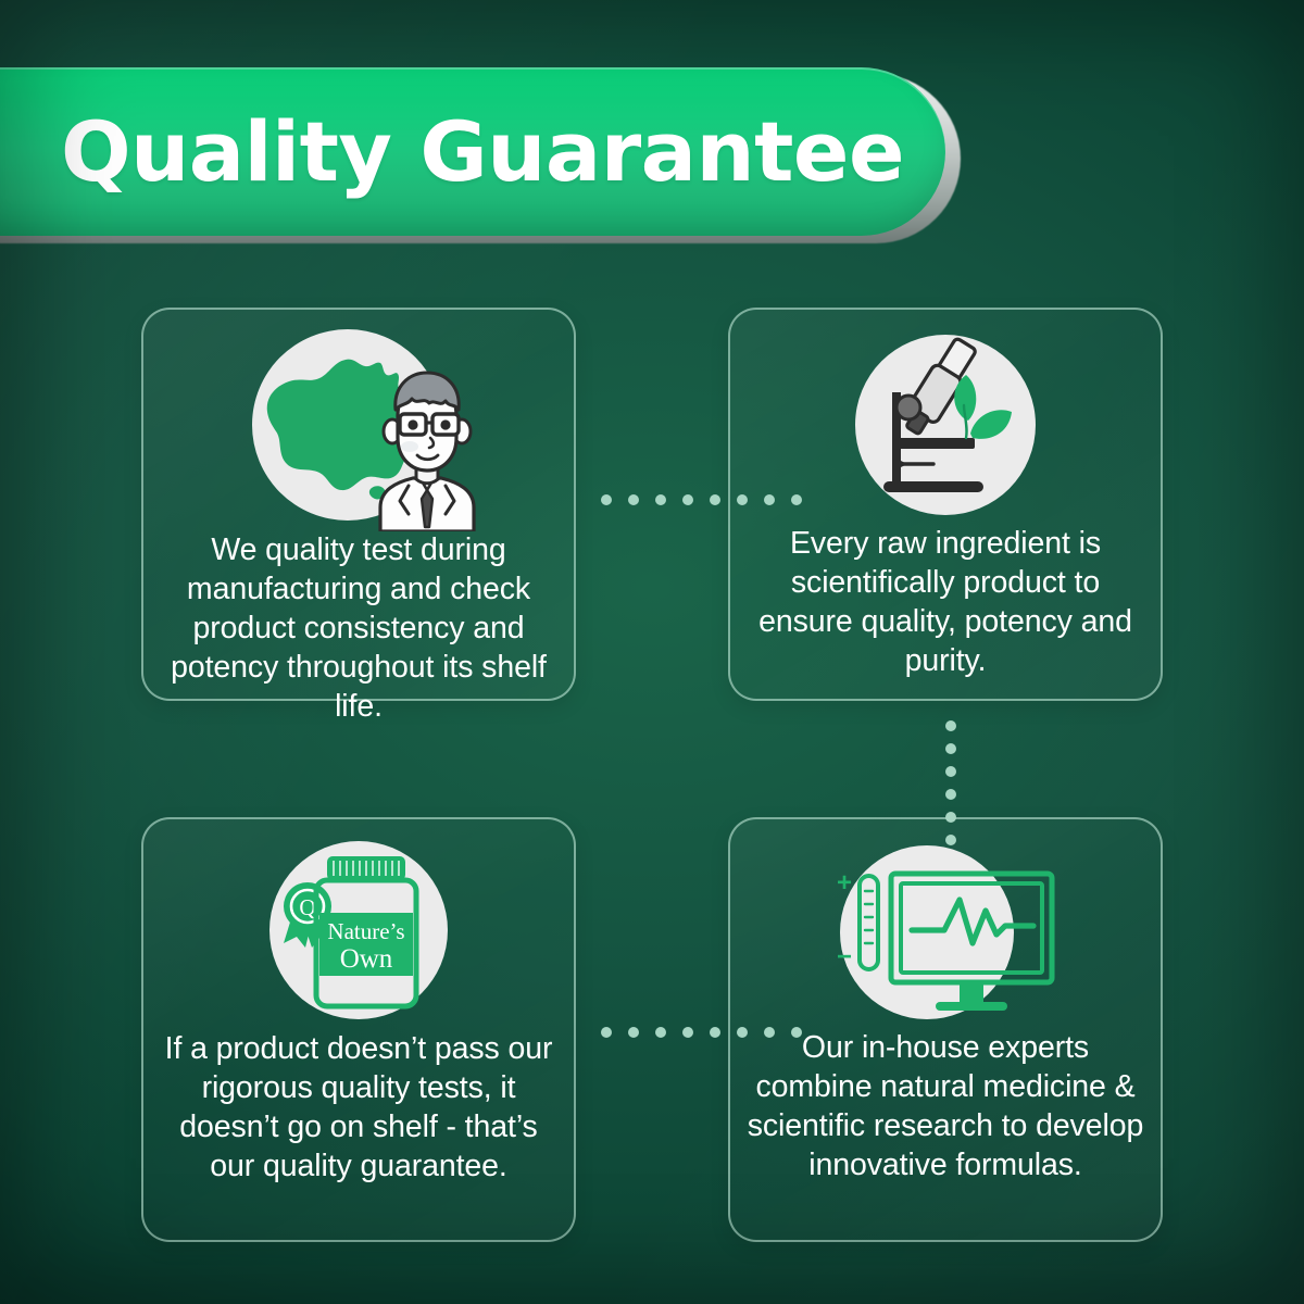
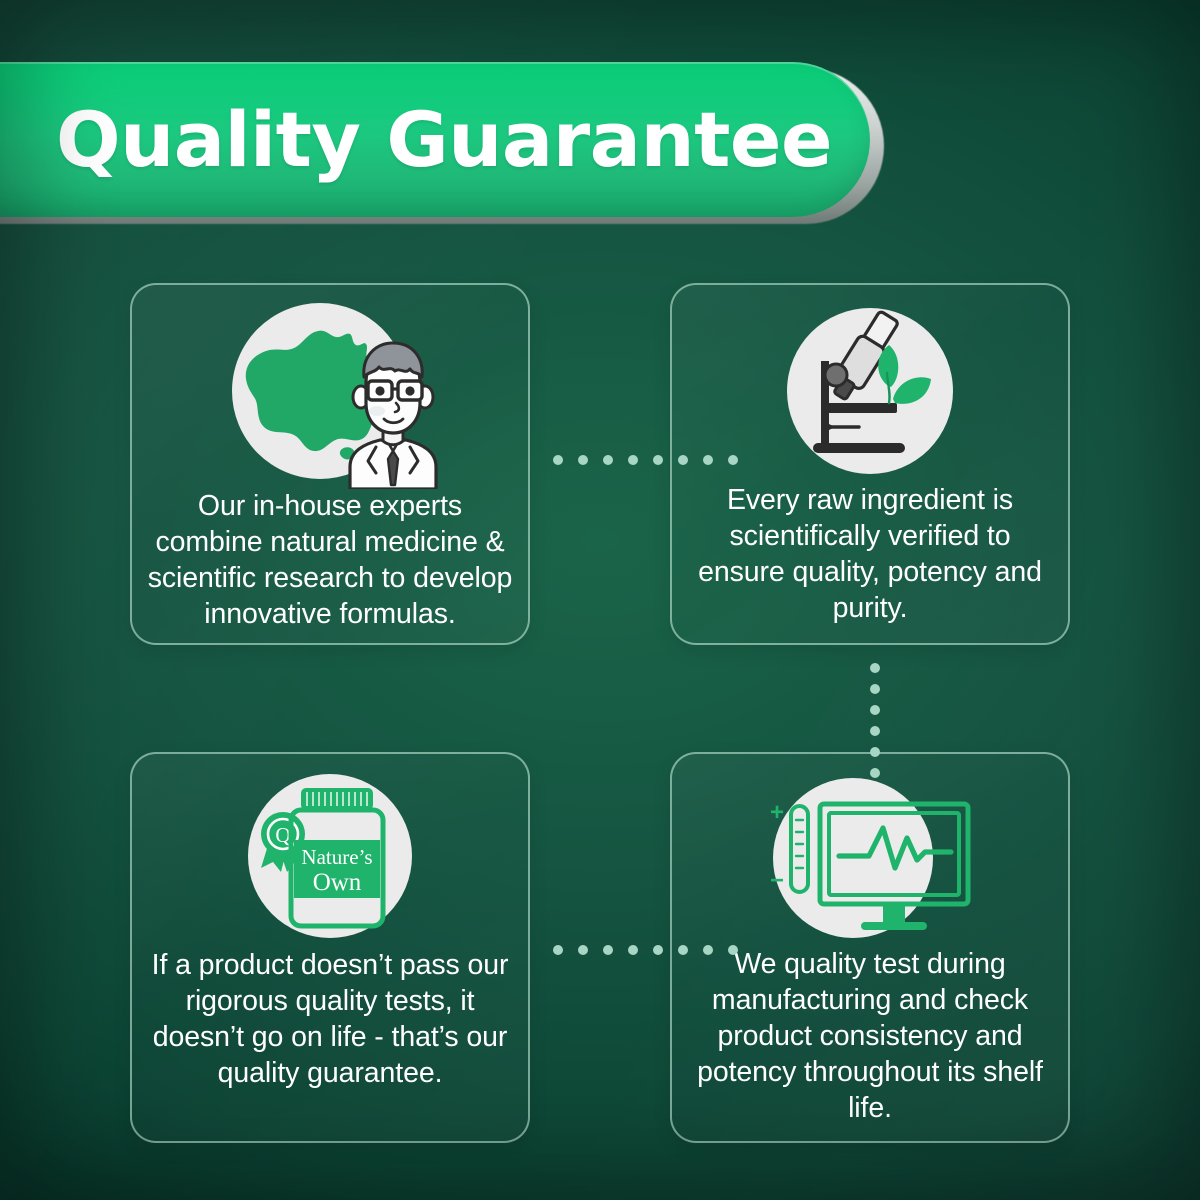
  Quality Guarantee
- We quality test during manufacturing and check product consistency and potency throughout its shelf life.
+ Our in-house experts combine natural medicine & scientific research to develop innovative formulas.
- Every raw ingredient is scientifically product to ensure quality, potency and purity.
+ Every raw ingredient is scientifically verified to ensure quality, potency and purity.
  Q
  Nature’s
  Own
- If a product doesn’t pass our rigorous quality tests, it doesn’t go on shelf - that’s our quality guarantee.
+ If a product doesn’t pass our rigorous quality tests, it doesn’t go on life - that’s our quality guarantee.
  +
  −
- Our in-house experts combine natural medicine & scientific research to develop innovative formulas.
+ We quality test during manufacturing and check product consistency and potency throughout its shelf life.
